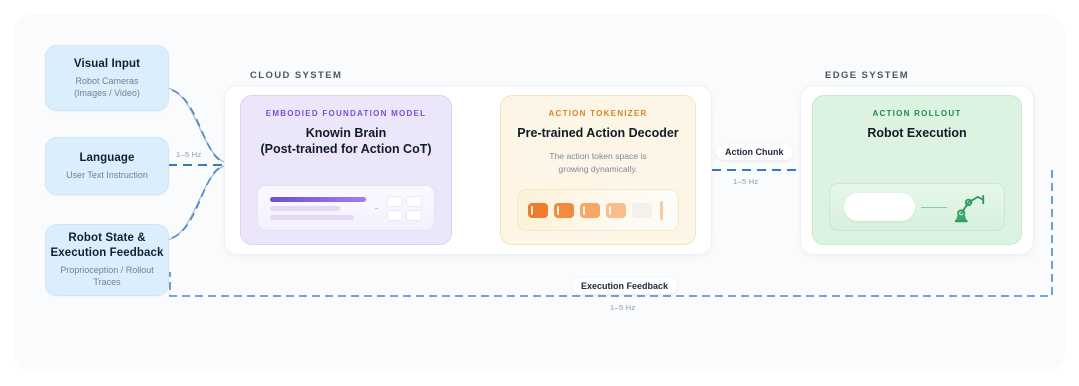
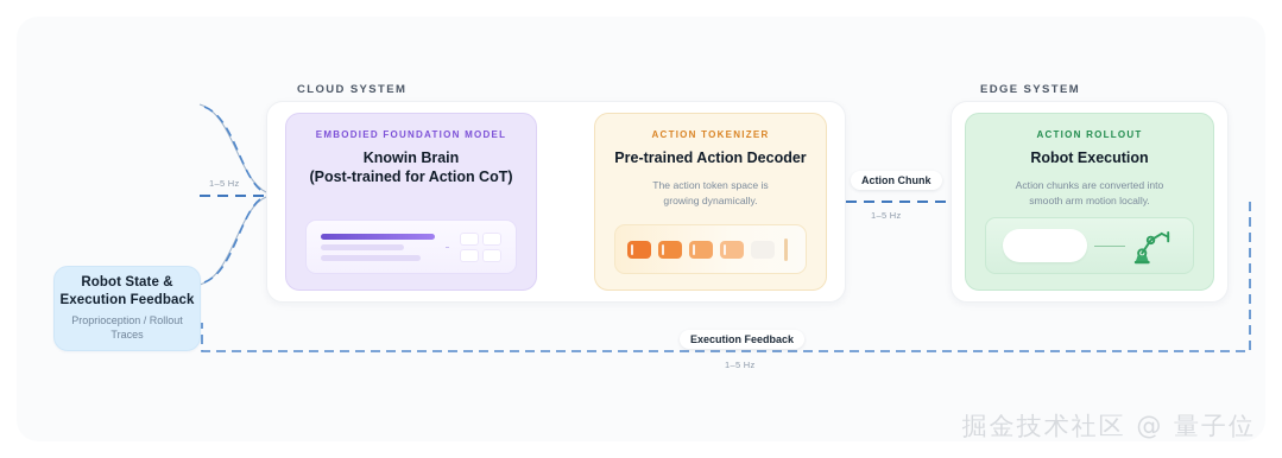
- Visual Input
- Robot Cameras
- (Images / Video)
- Language
- User Text Instruction
  Robot State &
  Execution Feedback
  Proprioception / Rollout
  Traces
  1–5 Hz
  CLOUD SYSTEM
  EMBODIED FOUNDATION MODEL
  Knowin Brain
  (Post-trained for Action CoT)
  ACTION TOKENIZER
  Pre-trained Action Decoder
  The action token space is
  growing dynamically.
  Action Chunk
  1–5 Hz
  EDGE SYSTEM
  ACTION ROLLOUT
  Robot Execution
+ Action chunks are converted into
+ smooth arm motion locally.
  Execution Feedback
  1–5 Hz
+ 掘金技术社区 @ 量子位
